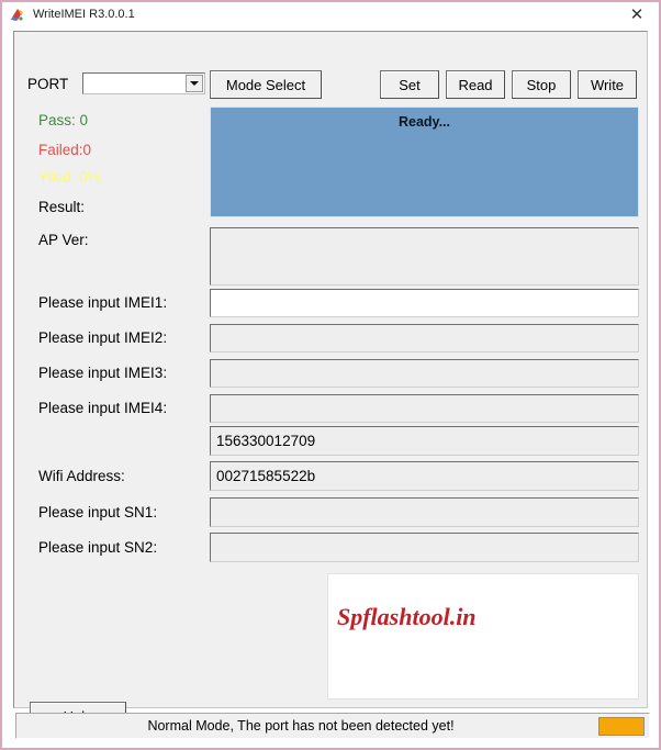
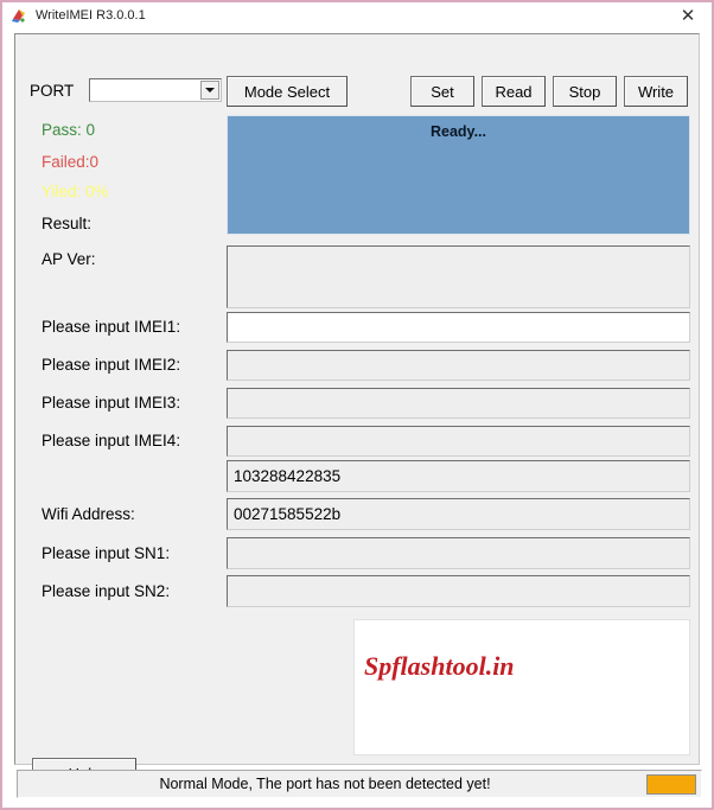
  WriteIMEI R3.0.0.1
  ✕
  PORT
  Mode Select
  Set
  Read
  Stop
  Write
  Pass: 0
  Failed:0
  Yiled: 0%
  Result:
  AP Ver:
  Ready...
  Please input IMEI1:
  Please input IMEI2:
  Please input IMEI3:
  Please input IMEI4:
- 156330012709
+ 103288422835
  Wifi Address:
  00271585522b
  Please input SN1:
  Please input SN2:
  Spflashtool.in
  Normal Mode, The port has not been detected yet!
